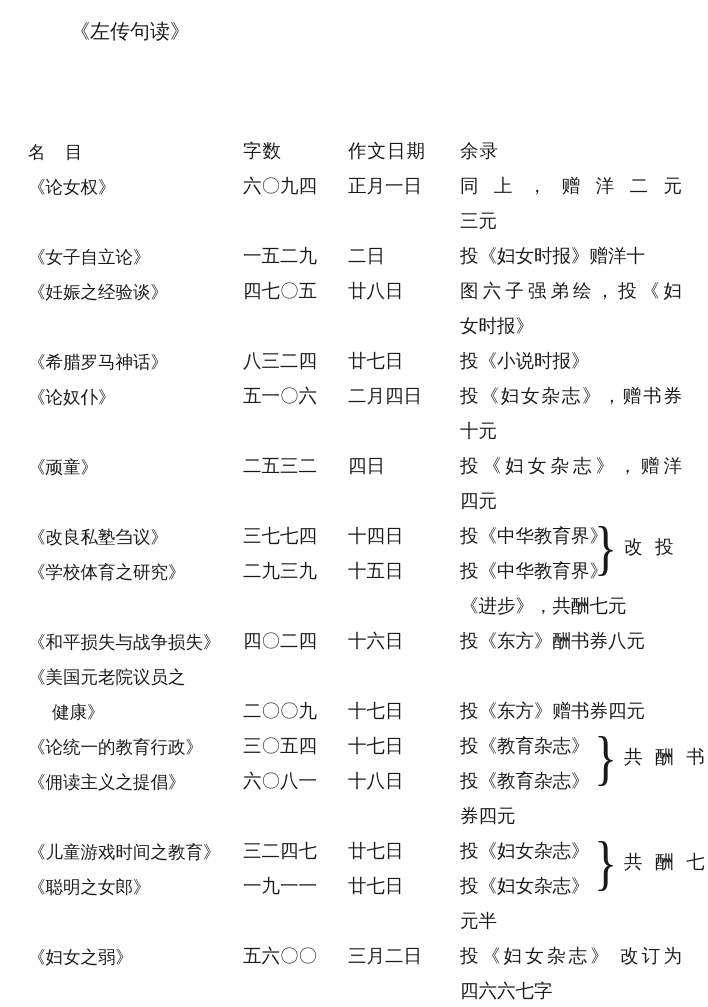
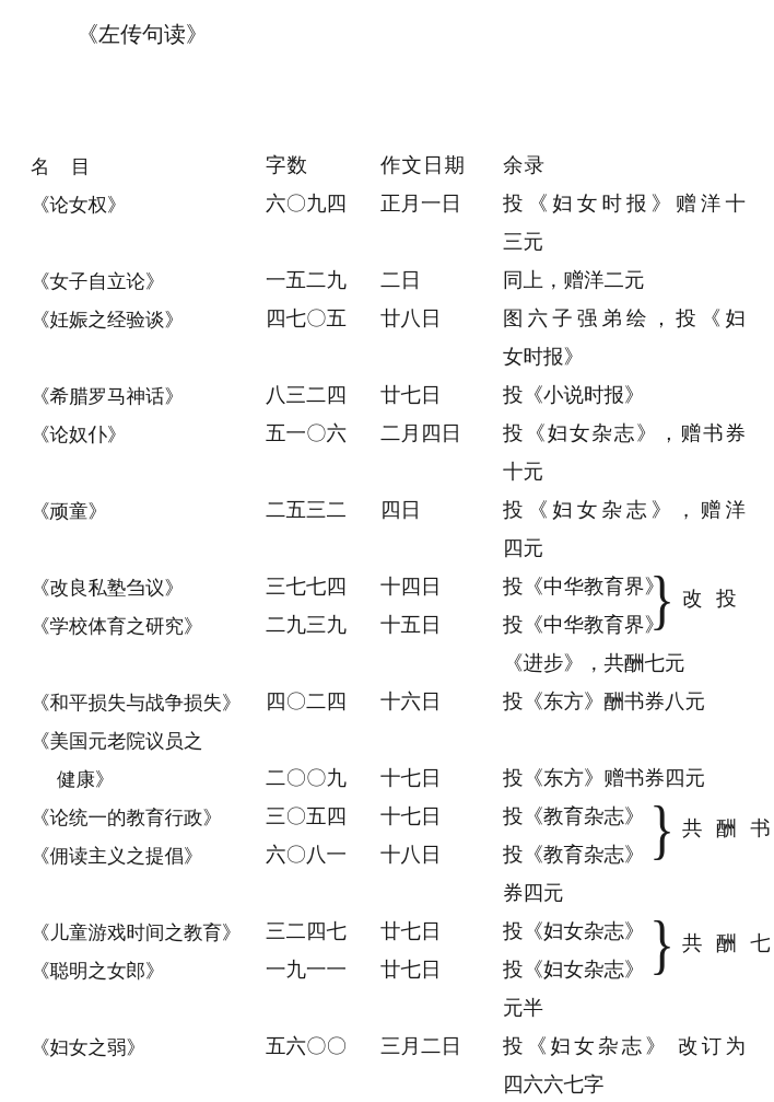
  《左传句读》
  名 目
  字数
  作文日期
  余录
  《论女权》
  六〇九四
  正月一日
- 同上，赠洋二元
+ 投《妇女时报》赠洋十
  三元
  《女子自立论》
  一五二九
  二日
- 投《妇女时报》赠洋十
+ 同上，赠洋二元
  《妊娠之经验谈》
  四七〇五
  廿八日
  图六子强弟绘，投《妇
  女时报》
  《希腊罗马神话》
  八三二四
  廿七日
  投《小说时报》
  《论奴仆》
  五一〇六
  二月四日
  投《妇女杂志》，赠书券
  十元
  《顽童》
  二五三二
  四日
  投《妇女杂志》，赠洋
  四元
  《改良私塾刍议》
  三七七四
  十四日
  投《中华教育界》
  《学校体育之研究》
  二九三九
  十五日
  投《中华教育界》
  《进步》，共酬七元
  《和平损失与战争损失》
  四〇二四
  十六日
  投《东方》酬书券八元
  《美国元老院议员之
  健康》
  二〇〇九
  十七日
  投《东方》赠书券四元
  《论统一的教育行政》
  三〇五四
  十七日
  投《教育杂志》
  《佣读主义之提倡》
  六〇八一
  十八日
  投《教育杂志》
  券四元
  《儿童游戏时间之教育》
  三二四七
  廿七日
  投《妇女杂志》
  《聪明之女郎》
  一九一一
  廿七日
  投《妇女杂志》
  元半
  《妇女之弱》
  五六〇〇
  三月二日
  投《妇女杂志》 改订为
  四六六七字
  }
  改 投
  }
  共 酬 书
  }
  共 酬 七
